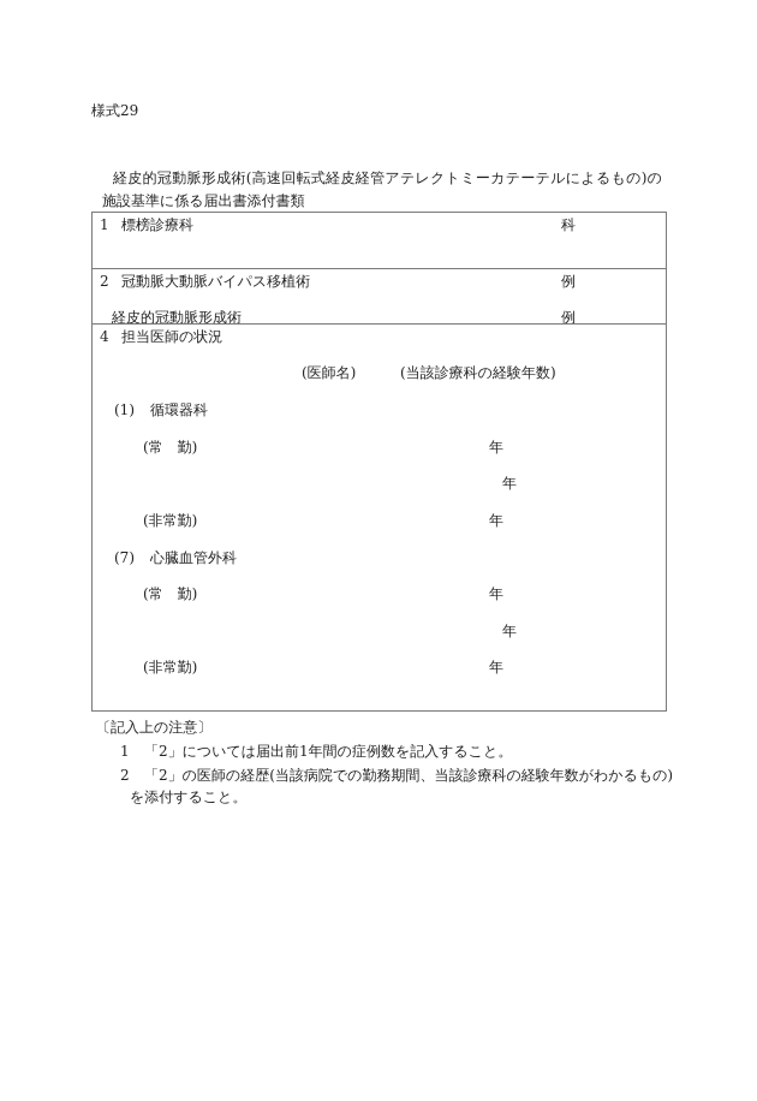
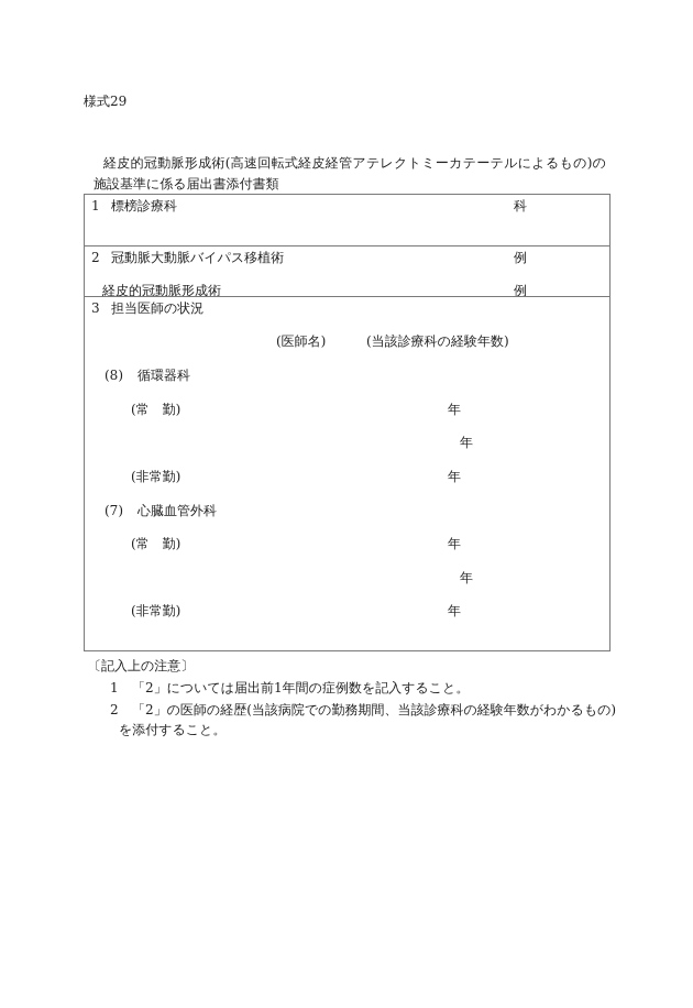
  様式29
  経皮的冠動脈形成術(高速回転式経皮経管アテレクトミーカテーテルによるもの)の
  施設基準に係る届出書添付書類
  1
  標榜診療科
  科
  2
  冠動脈大動脈バイパス移植術
  例
  経皮的冠動脈形成術
  例
- 4
+ 3
  担当医師の状況
  (医師名)
  (当該診療科の経験年数)
- (1)
+ (8)
  循環器科
  (常 勤)
  年
  年
  (非常勤)
  年
  (7)
  心臓血管外科
  (常 勤)
  年
  年
  (非常勤)
  年
  〔記入上の注意〕
  1 「2」については届出前1年間の症例数を記入すること。
  2 「2」の医師の経歴(当該病院での勤務期間、当該診療科の経験年数がわかるもの)
  を添付すること。
